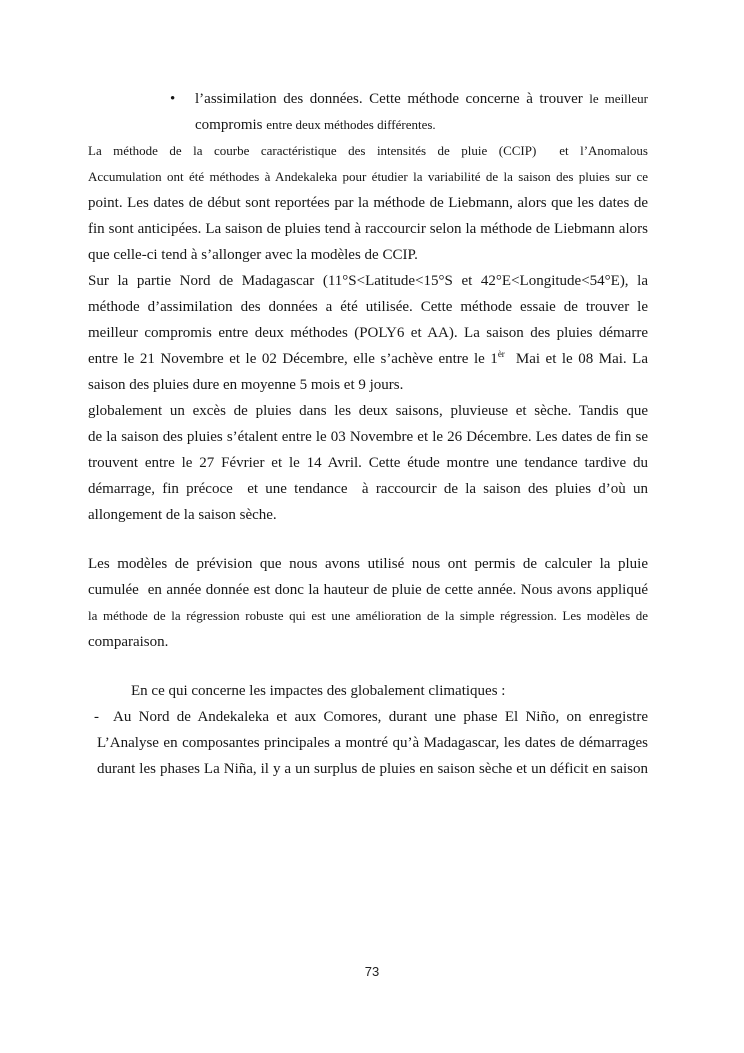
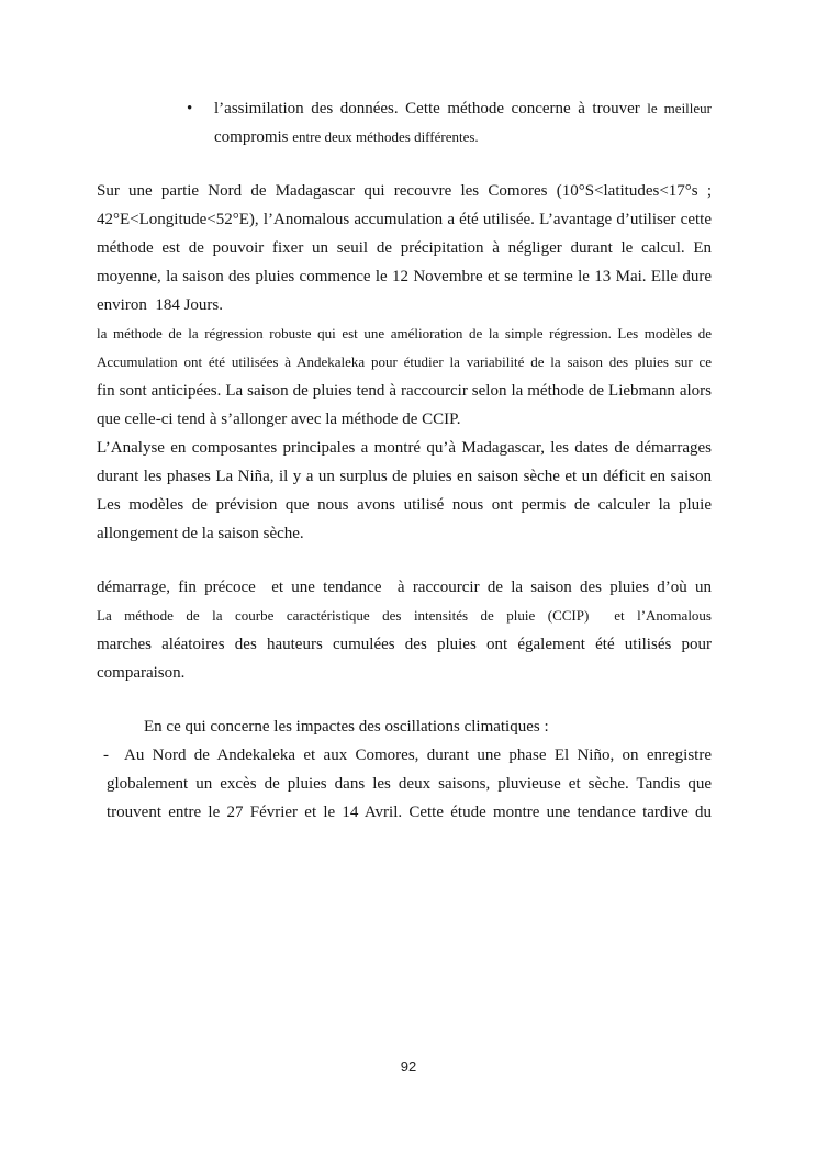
  •
  l’assimilation des données. Cette méthode concerne à trouver le meilleur
  compromis entre deux méthodes différentes.
+ Sur une partie Nord de Madagascar qui recouvre les Comores (10°S<latitudes<17°s ;
+ 42°E<Longitude<52°E), l’Anomalous accumulation a été utilisée. L’avantage d’utiliser cette
+ méthode est de pouvoir fixer un seuil de précipitation à négliger durant le calcul. En
+ moyenne, la saison des pluies commence le 12 Novembre et se termine le 13 Mai. Elle dure
+ environ 184 Jours.
- La méthode de la courbe caractéristique des intensités de pluie (CCIP) et l’Anomalous
+ la méthode de la régression robuste qui est une amélioration de la simple régression. Les modèles de
- Accumulation ont été méthodes à Andekaleka pour étudier la variabilité de la saison des pluies sur ce
+ Accumulation ont été utilisées à Andekaleka pour étudier la variabilité de la saison des pluies sur ce
- point. Les dates de début sont reportées par la méthode de Liebmann, alors que les dates de
  fin sont anticipées. La saison de pluies tend à raccourcir selon la méthode de Liebmann alors
- que celle-ci tend à s’allonger avec la modèles de CCIP.
+ que celle-ci tend à s’allonger avec la méthode de CCIP.
- Sur la partie Nord de Madagascar (11°S<Latitude<15°S et 42°E<Longitude<54°E), la
- méthode d’assimilation des données a été utilisée. Cette méthode essaie de trouver le
- meilleur compromis entre deux méthodes (POLY6 et AA). La saison des pluies démarre
- entre le 21 Novembre et le 02 Décembre, elle s’achève entre le 1èr Mai et le 08 Mai. La
- saison des pluies dure en moyenne 5 mois et 9 jours.
- globalement un excès de pluies dans les deux saisons, pluvieuse et sèche. Tandis que
+ L’Analyse en composantes principales a montré qu’à Madagascar, les dates de démarrages
- de la saison des pluies s’étalent entre le 03 Novembre et le 26 Décembre. Les dates de fin se
- trouvent entre le 27 Février et le 14 Avril. Cette étude montre une tendance tardive du
+ durant les phases La Niña, il y a un surplus de pluies en saison sèche et un déficit en saison
- démarrage, fin précoce et une tendance à raccourcir de la saison des pluies d’où un
+ Les modèles de prévision que nous avons utilisé nous ont permis de calculer la pluie
  allongement de la saison sèche.
- Les modèles de prévision que nous avons utilisé nous ont permis de calculer la pluie
+ démarrage, fin précoce et une tendance à raccourcir de la saison des pluies d’où un
- cumulée en année donnée est donc la hauteur de pluie de cette année. Nous avons appliqué
- la méthode de la régression robuste qui est une amélioration de la simple régression. Les modèles de
+ La méthode de la courbe caractéristique des intensités de pluie (CCIP) et l’Anomalous
+ marches aléatoires des hauteurs cumulées des pluies ont également été utilisés pour
  comparaison.
- En ce qui concerne les impactes des globalement climatiques :
+ En ce qui concerne les impactes des oscillations climatiques :
  -
  Au Nord de Andekaleka et aux Comores, durant une phase El Niño, on enregistre
- L’Analyse en composantes principales a montré qu’à Madagascar, les dates de démarrages
+ globalement un excès de pluies dans les deux saisons, pluvieuse et sèche. Tandis que
- durant les phases La Niña, il y a un surplus de pluies en saison sèche et un déficit en saison
+ trouvent entre le 27 Février et le 14 Avril. Cette étude montre une tendance tardive du
- 73
+ 92
